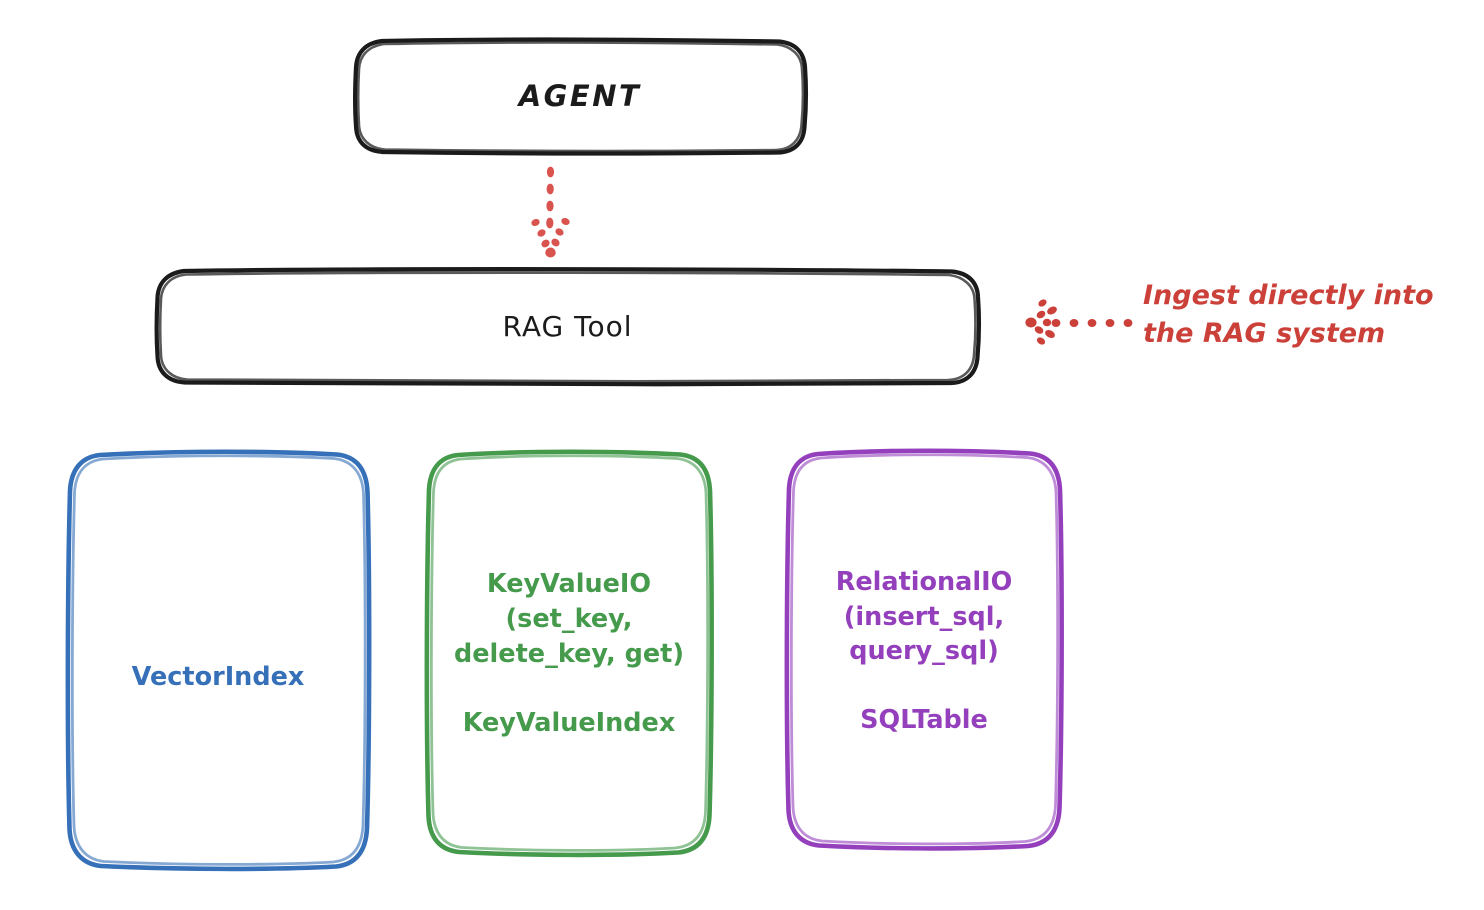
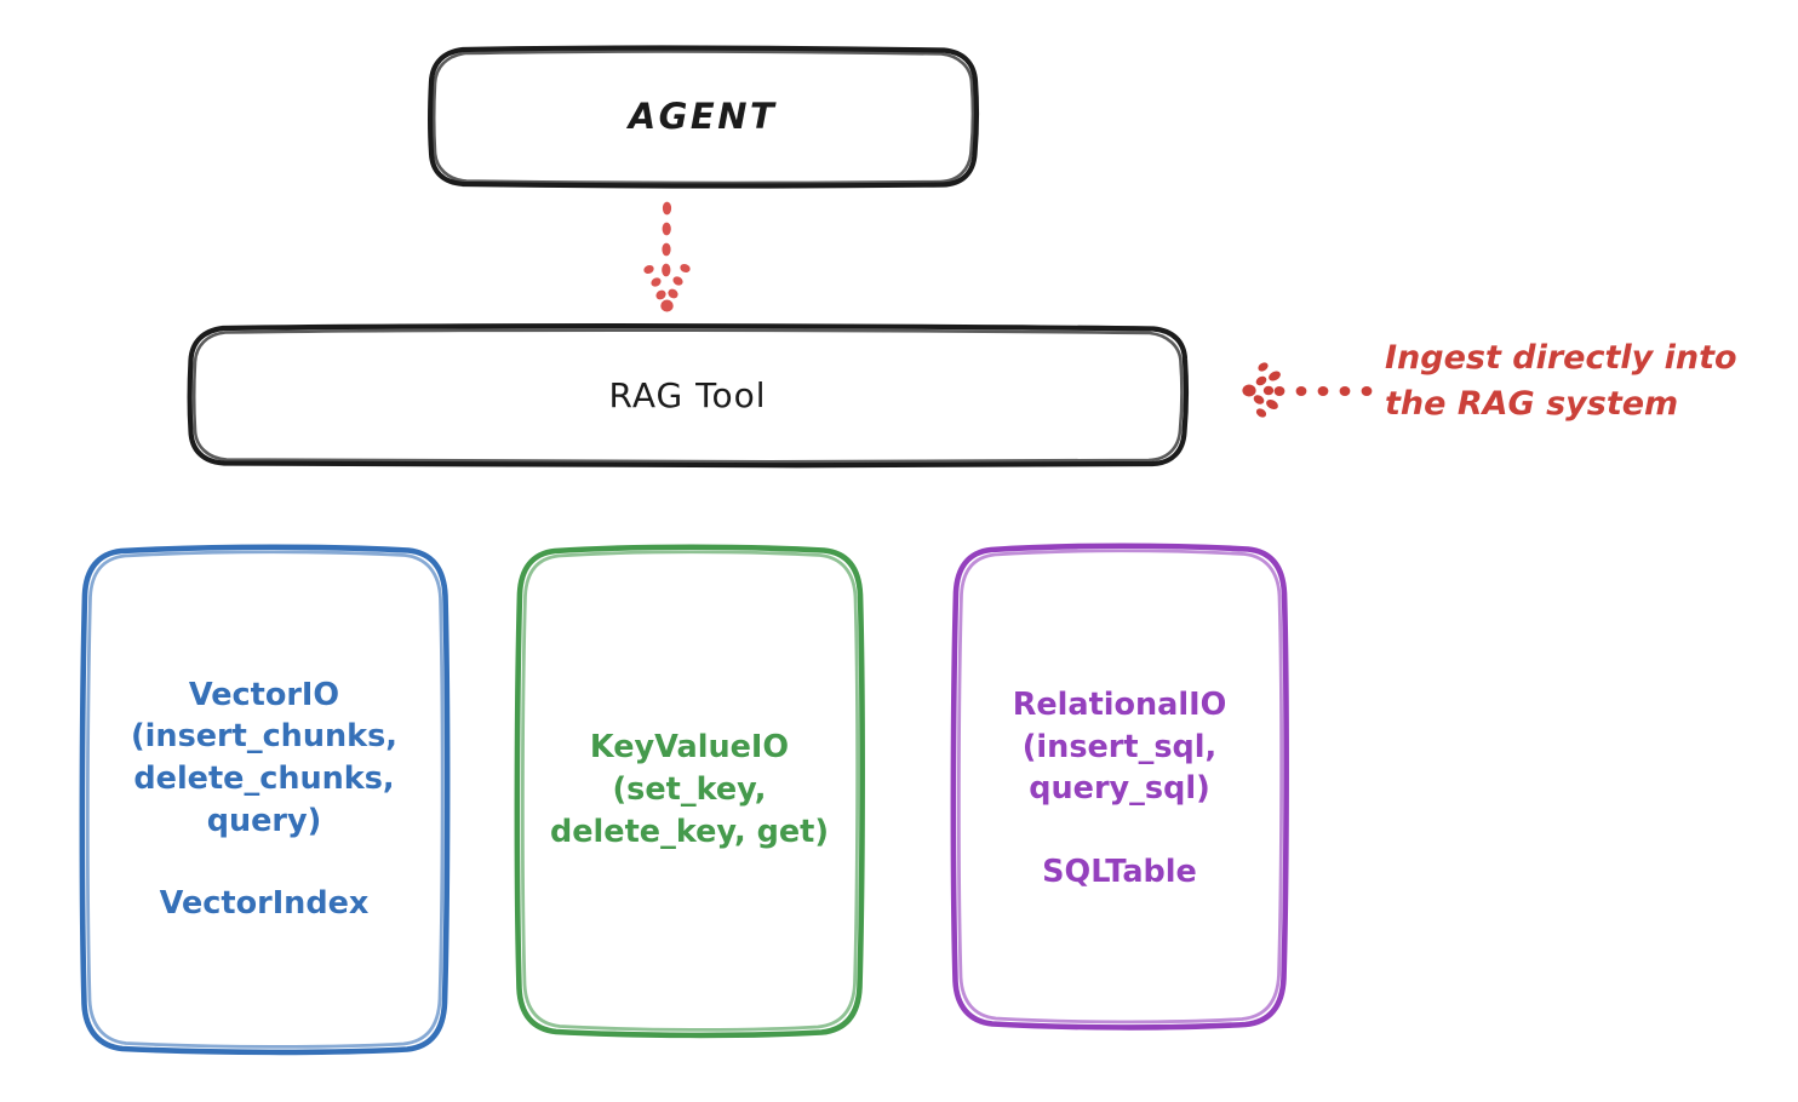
  AGENT
  RAG Tool
+ VectorIO
+ (insert_chunks,
+ delete_chunks,
+ query)
  VectorIndex
  KeyValueIO
  (set_key,
  delete_key, get)
- KeyValueIndex
  RelationalIO
  (insert_sql,
  query_sql)
  SQLTable
  Ingest directly into
  the RAG system
